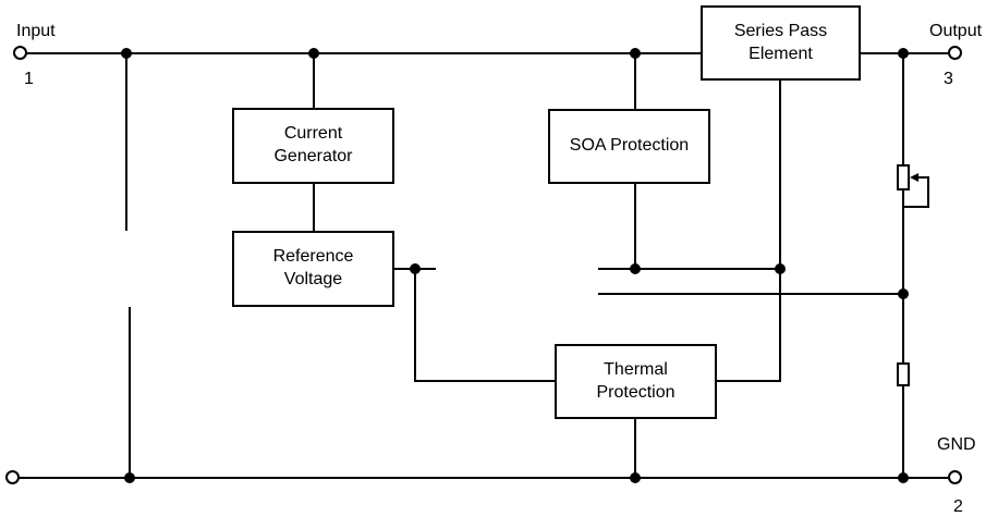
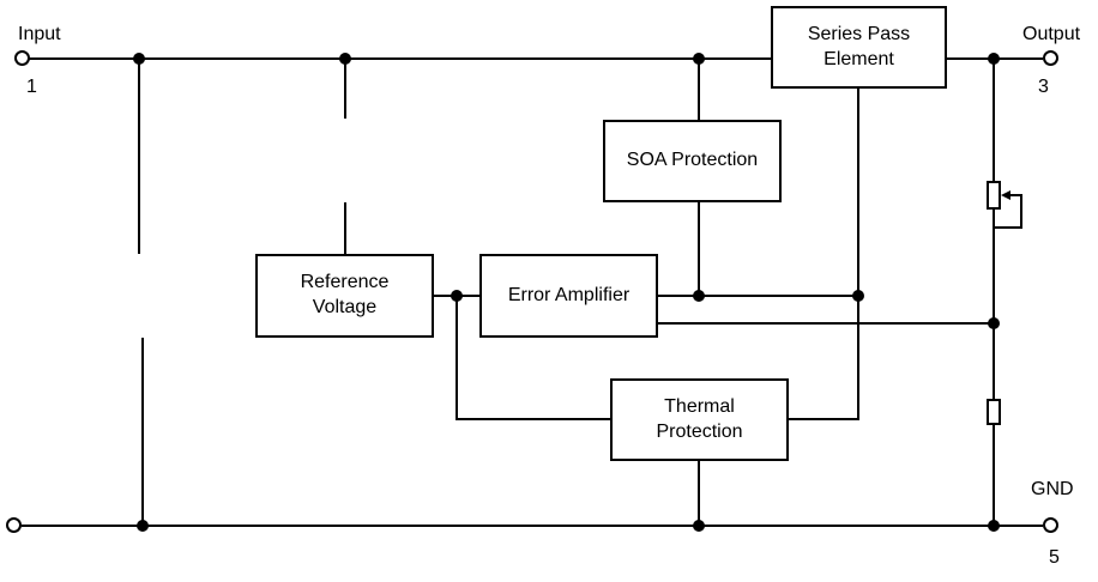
  Series Pass
  Element
- Current
- Generator
  SOA Protection
  Reference
  Voltage
+ Error Amplifier
  Thermal
  Protection
  Input
  1
  Output
  3
  GND
- 2
+ 5
